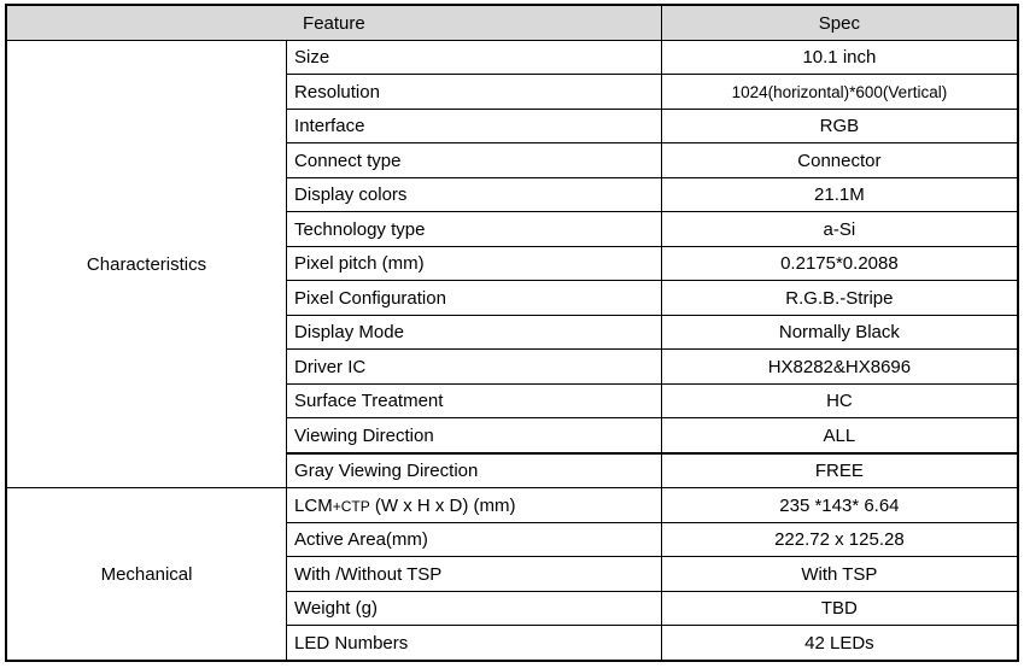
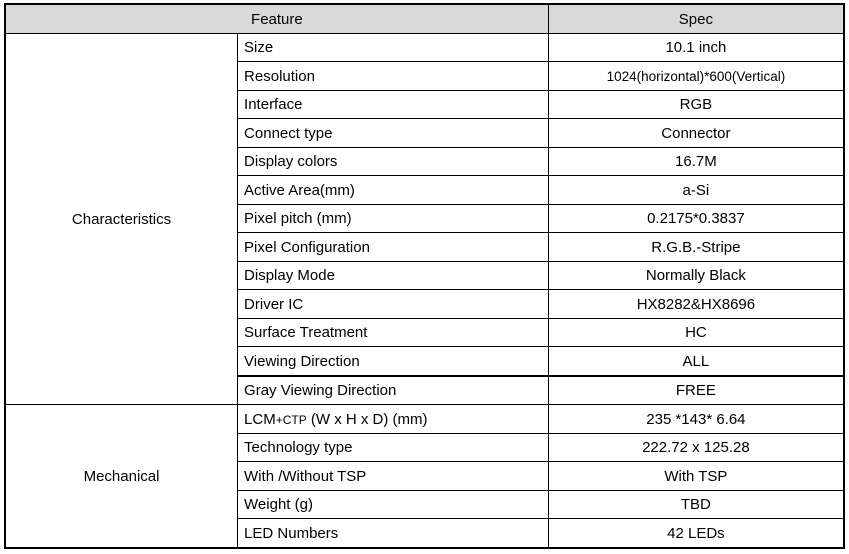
  Feature	Spec
  Characteristics	Size	10.1 inch
  Resolution	1024(horizontal)*600(Vertical)
  Interface	RGB
  Connect type	Connector
- Display colors	21.1M
+ Display colors	16.7M
- Technology type	a-Si
+ Active Area(mm)	a-Si
- Pixel pitch (mm)	0.2175*0.2088
+ Pixel pitch (mm)	0.2175*0.3837
  Pixel Configuration	R.G.B.-Stripe
  Display Mode	Normally Black
  Driver IC	HX8282&HX8696
  Surface Treatment	HC
  Viewing Direction	ALL
  Gray Viewing Direction	FREE
  Mechanical	LCM+CTP (W x H x D) (mm)	235 *143* 6.64
- Active Area(mm)	222.72 x 125.28
+ Technology type	222.72 x 125.28
  With /Without TSP	With TSP
  Weight (g)	TBD
  LED Numbers	42 LEDs
